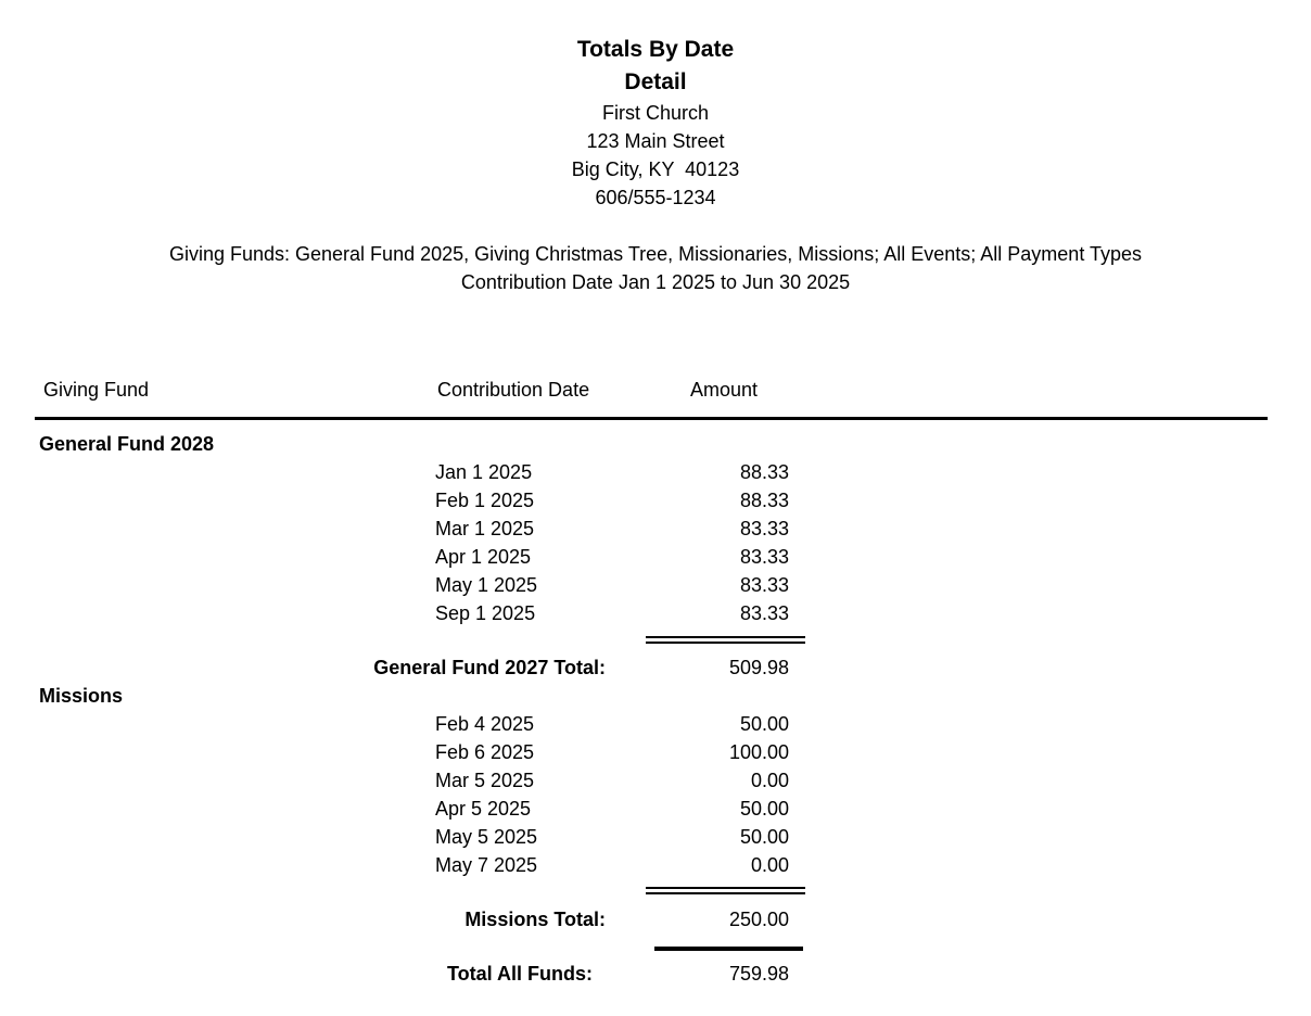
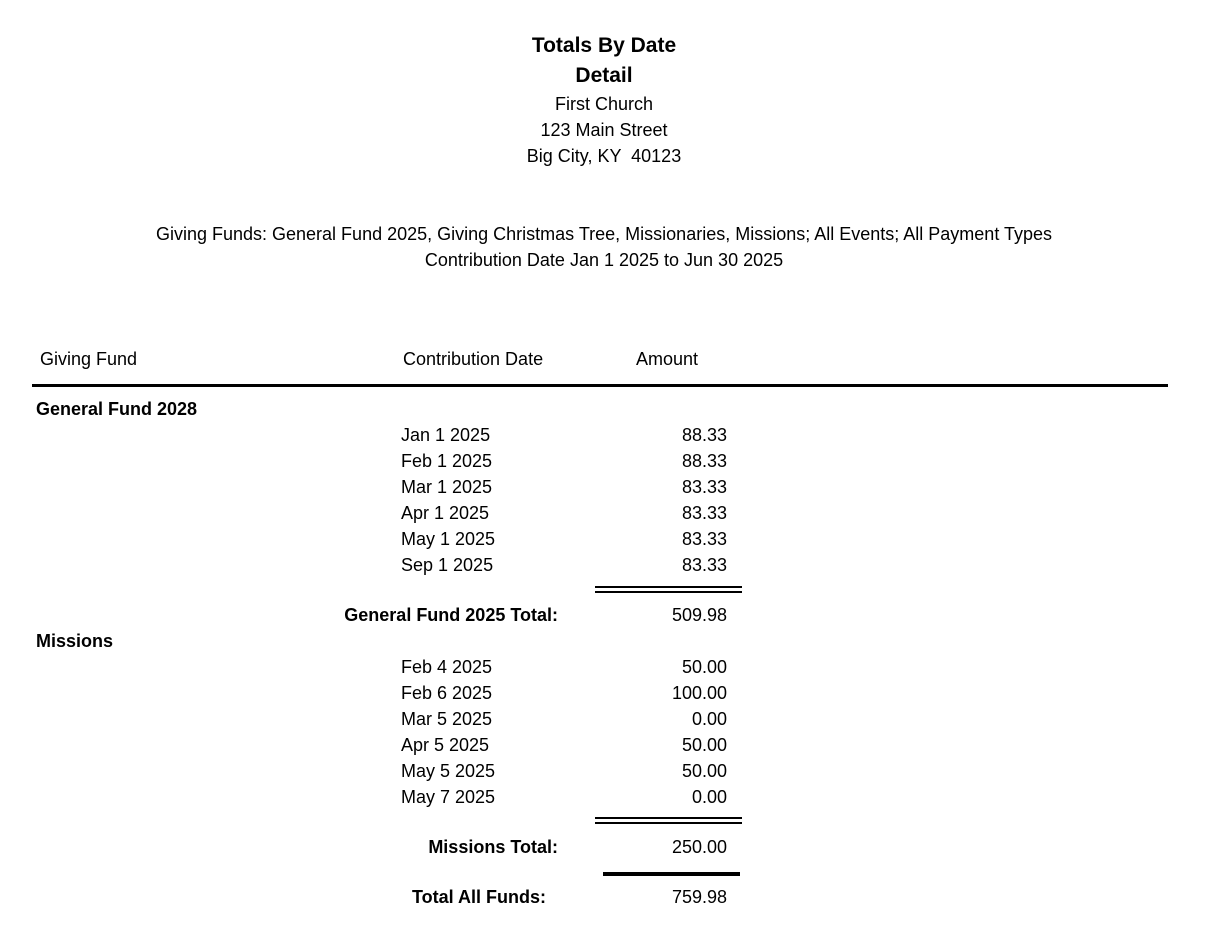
  Totals By Date
  Detail
  First Church
  123 Main Street
  Big City, KY 40123
- 606/555-1234
  Giving Funds: General Fund 2025, Giving Christmas Tree, Missionaries, Missions; All Events; All Payment Types
  Contribution Date Jan 1 2025 to Jun 30 2025
  Giving Fund
  Contribution Date
  Amount
  General Fund 2028
  Jan 1 2025
  88.33
  Feb 1 2025
  88.33
  Mar 1 2025
  83.33
  Apr 1 2025
  83.33
  May 1 2025
  83.33
  Sep 1 2025
  83.33
- General Fund 2027 Total:
+ General Fund 2025 Total:
  509.98
  Missions
  Feb 4 2025
  50.00
  Feb 6 2025
  100.00
  Mar 5 2025
  0.00
  Apr 5 2025
  50.00
  May 5 2025
  50.00
  May 7 2025
  0.00
  Missions Total:
  250.00
  Total All Funds:
  759.98
